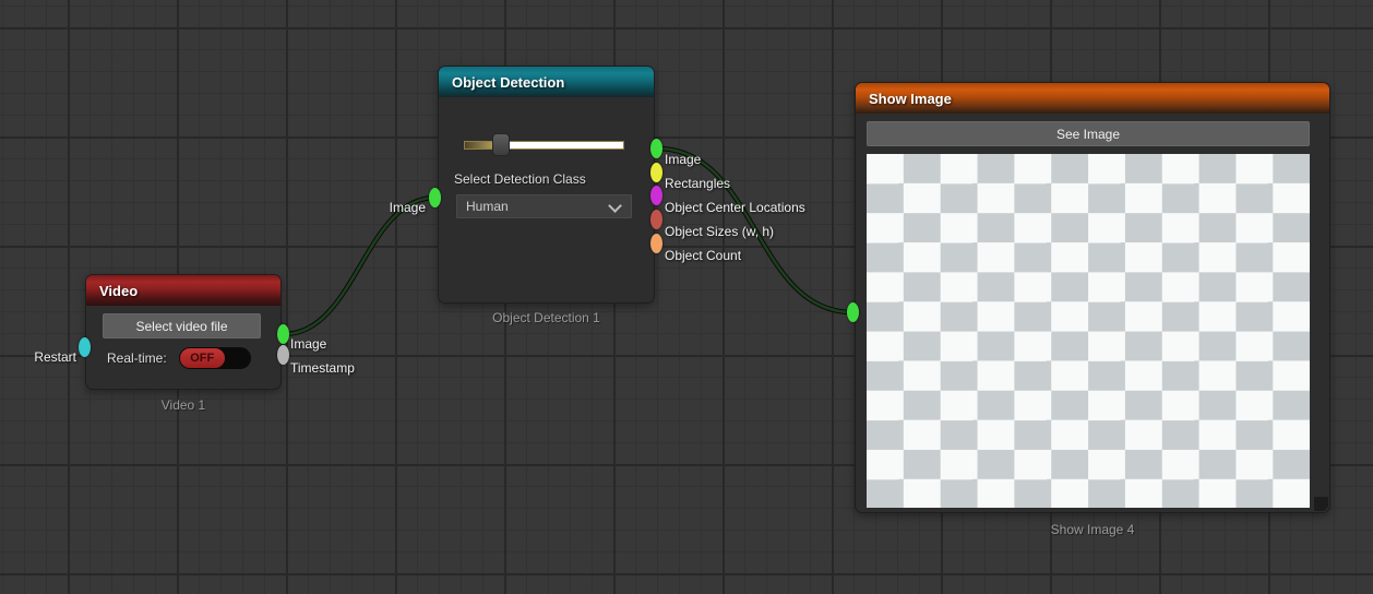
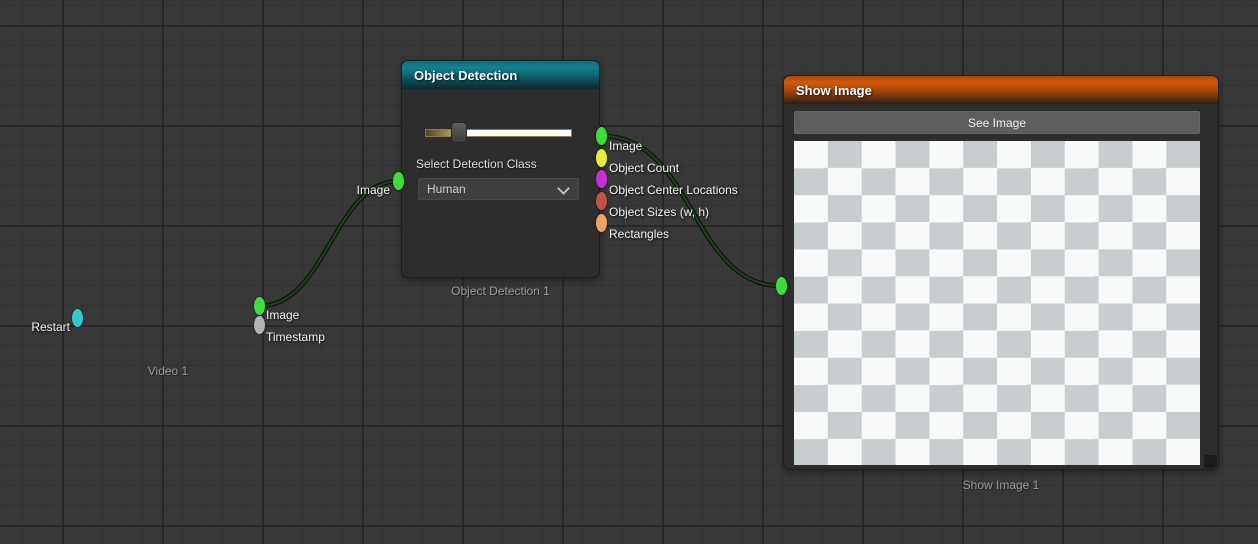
- Video
- Select video file
- Real-time:
- OFF
  Video 1
  Restart
  Image
  Timestamp
  Object Detection
  Select Detection Class
  Human
  Object Detection 1
  Image
  Image
- Rectangles
+ Object Count
  Object Center Locations
  Object Sizes (w, h)
- Object Count
+ Rectangles
  Show Image
  See Image
- Show Image 4
+ Show Image 1
